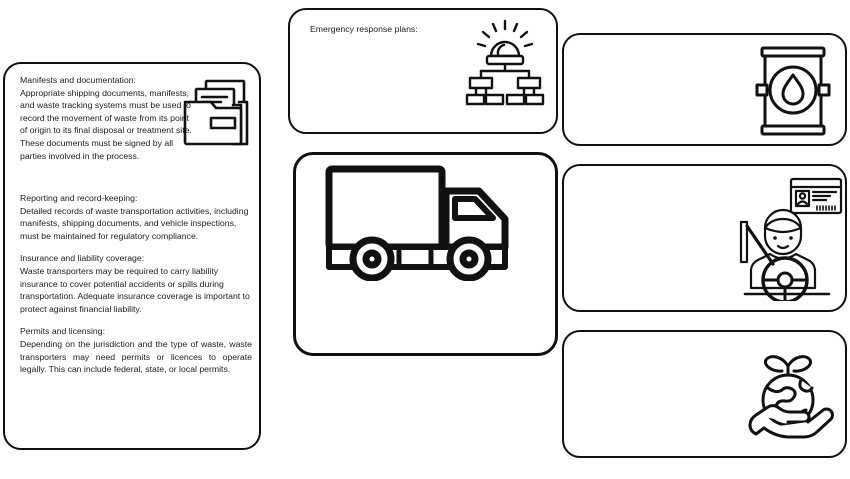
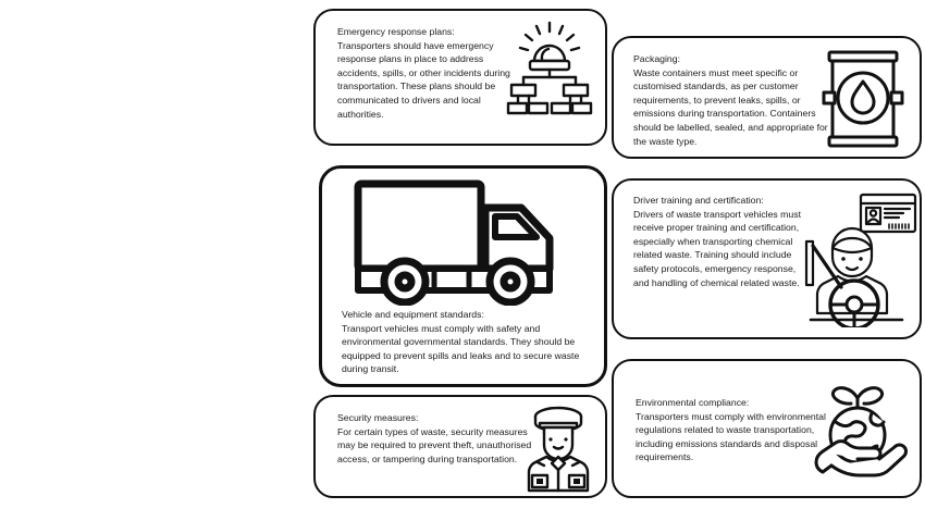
- Manifests and documentation:
- Appropriate shipping documents, manifests, and waste tracking systems must be used to record the movement of waste from its point of origin to its final disposal or treatment site. These documents must be signed by all parties involved in the process.
- Reporting and record-keeping:
- Detailed records of waste transportation activities, including manifests, shipping documents, and vehicle inspections, must be maintained for regulatory compliance.
- Insurance and liability coverage:
- Waste transporters may be required to carry liability insurance to cover potential accidents or spills during transportation. Adequate insurance coverage is important to protect against financial liability.
- Permits and licensing:
- Depending on the jurisdiction and the type of waste, waste transporters may need permits or licences to operate legally. This can include federal, state, or local permits.
  Emergency response plans:
+ Transporters should have emergency response plans in place to address accidents, spills, or other incidents during transportation. These plans should be communicated to drivers and local authorities.
+ Vehicle and equipment standards:
+ Transport vehicles must comply with safety and environmental governmental standards. They should be equipped to prevent spills and leaks and to secure waste during transit.
+ Security measures:
+ For certain types of waste, security measures may be required to prevent theft, unauthorised access, or tampering during transportation.
+ Packaging:
+ Waste containers must meet specific or customised standards, as per customer requirements, to prevent leaks, spills, or emissions during transportation. Containers should be labelled, sealed, and appropriate for the waste type.
+ Driver training and certification:
+ Drivers of waste transport vehicles must receive proper training and certification, especially when transporting chemical related waste. Training should include safety protocols, emergency response, and handling of chemical related waste.
+ Environmental compliance:
+ Transporters must comply with environmental regulations related to waste transportation, including emissions standards and disposal requirements.
